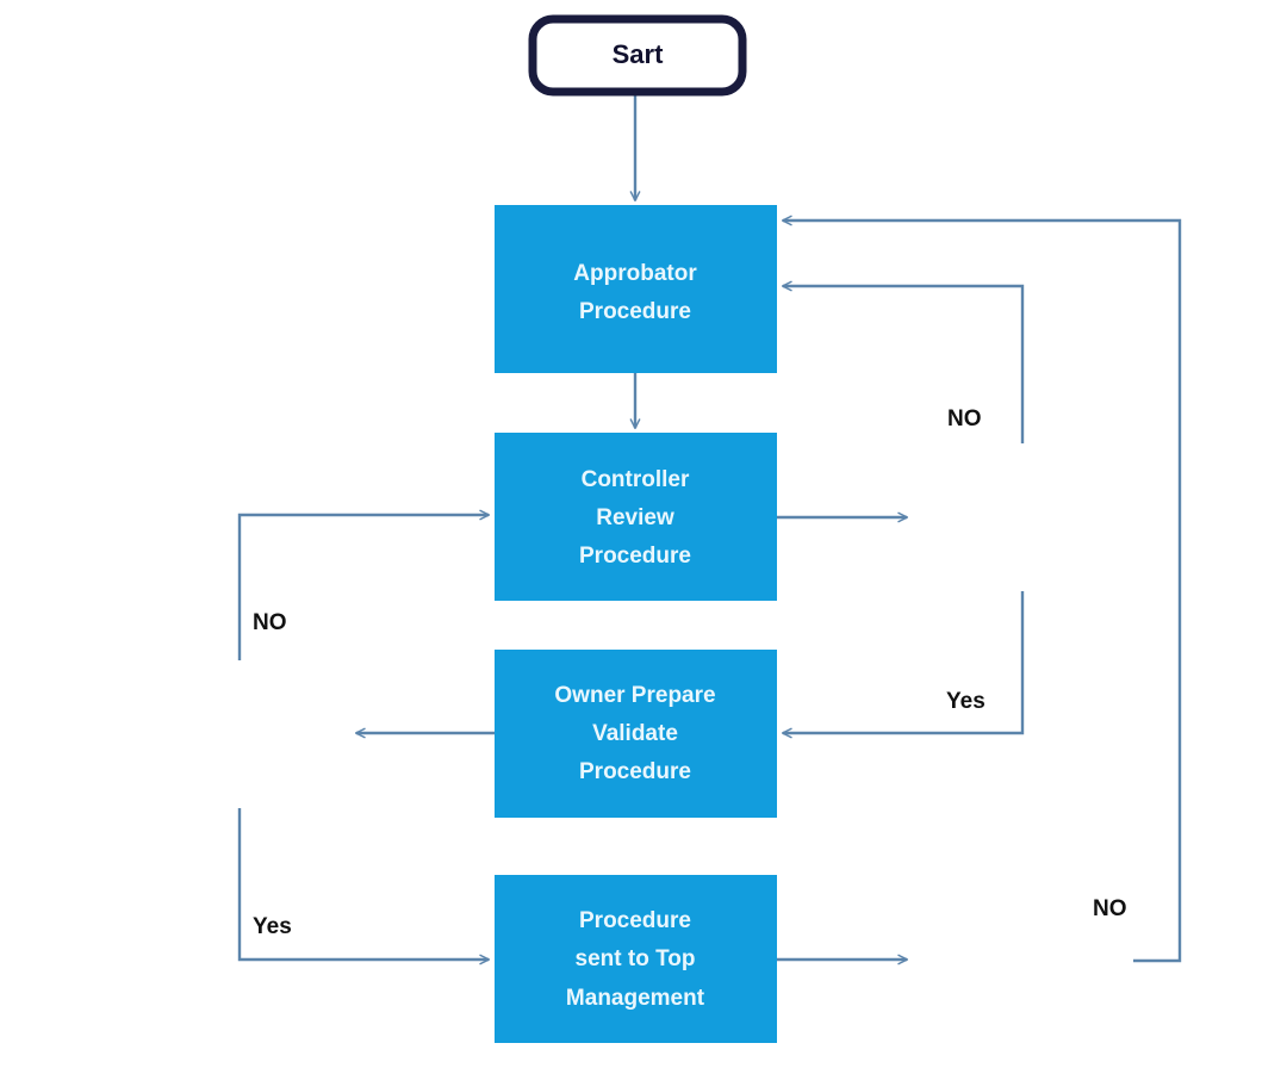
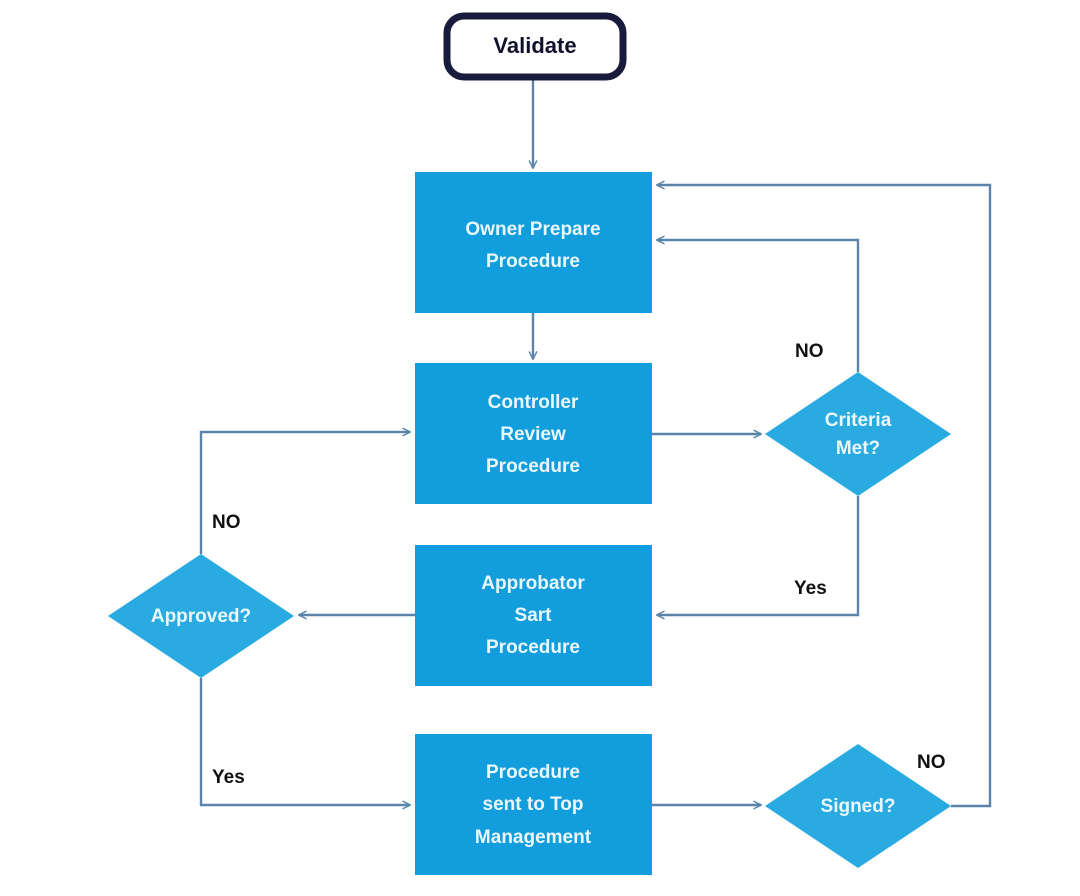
- Sart
+ Validate
- Approbator
+ Owner Prepare
  Procedure
  Controller
  Review
  Procedure
- Owner Prepare
+ Approbator
- Validate
+ Sart
  Procedure
  Procedure
  sent to Top
  Management
+ Criteria
+ Met?
+ Approved?
+ Signed?
  NO
  Yes
  NO
  Yes
  NO
